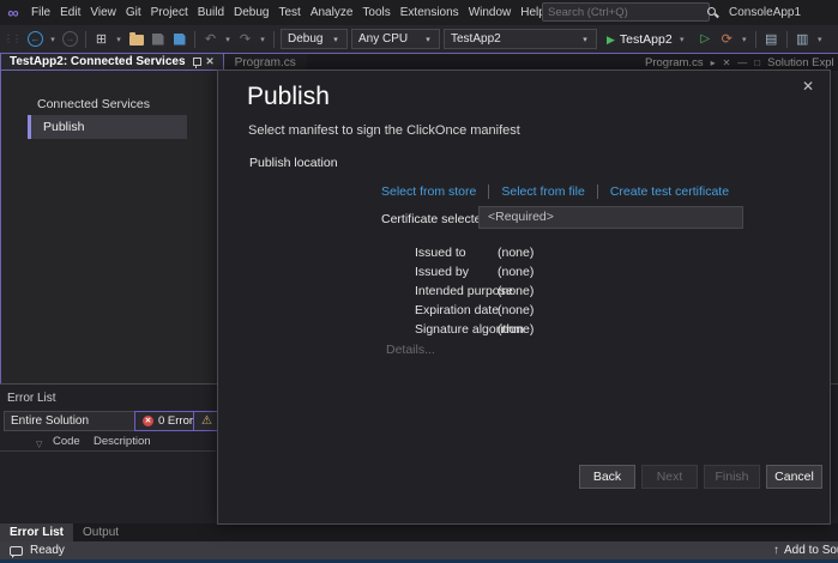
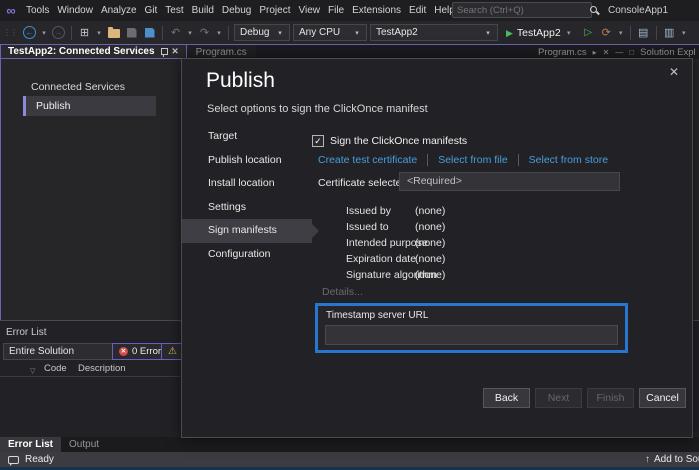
  ∞
- File
+ Tools
- Edit
+ Window
- View
+ Analyze
  Git
- Project
+ Test
  Build
  Debug
- Test
+ Project
- Analyze
+ View
- Tools
+ File
  Extensions
- Window
+ Edit
  Hel
  Search (Ctrl+Q)
  ConsoleApp1
  Debug
  Any CPU
  TestApp2
  TestApp2
  TestApp2: Connected Services
  ✕
  Program.cs
  Program.cs
  ▸
  ✕
  —
  □
  Solution Expl
  Connected Services
  Publish
  Error List
  Entire Solution
  0 Error
  Code
  Description
  Error List
  Output
  Ready
  Add to So
  ✕
  Publish
- Select manifest to sign the ClickOnce manifest
+ Select options to sign the ClickOnce manifest
+ Target
  Publish location
+ Install location
+ Settings
+ Sign manifests
+ Configuration
+ ✓
+ Sign the ClickOnce manifests
- Select from store
+ Create test certificate
  Select from file
- Create test certificate
+ Select from store
  Certificate select
  <Required>
- Issued to
+ Issued by
  (none)
- Issued by
+ Issued to
  (none)
  Intended purpose
  (none)
  Expiration date
  (none)
  Signature algorithm
  (none)
  Details...
+ Timestamp server URL
  Back
  Next
  Finish
  Cancel
